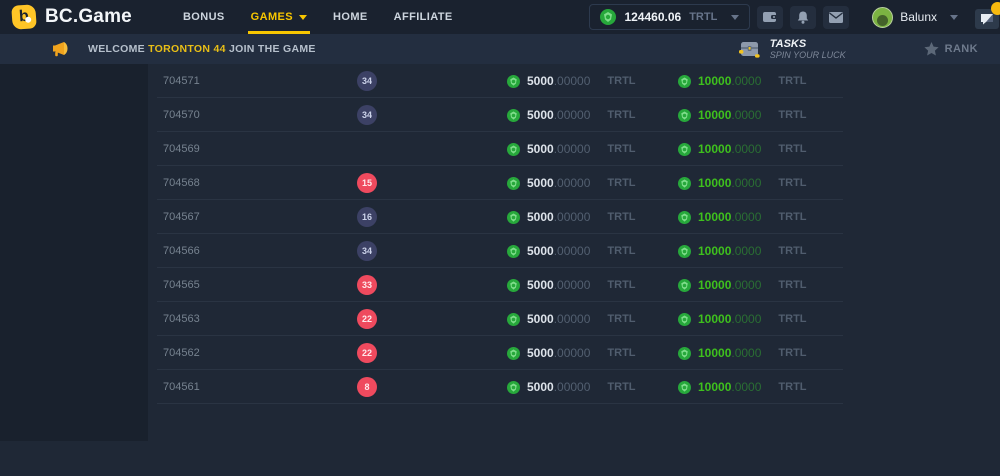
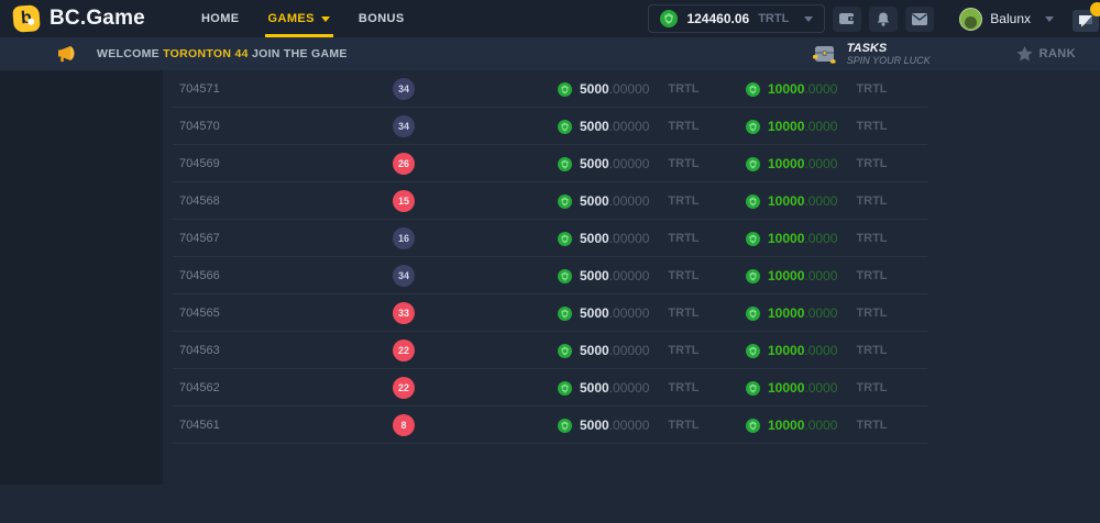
  BC.Game
- BONUS
+ HOME
  GAMES
- HOME
+ BONUS
- AFFILIATE
  124460.06
  TRTL
  Balunx
  WELCOME TORONTON 44 JOIN THE GAME
  TASKS
  SPIN YOUR LUCK
  RANK
  704571
  34
  5000.00000
  TRTL
  10000.0000
  TRTL
  704570
  34
  5000.00000
  TRTL
  10000.0000
  TRTL
  704569
+ 26
  5000.00000
  TRTL
  10000.0000
  TRTL
  704568
  15
  5000.00000
  TRTL
  10000.0000
  TRTL
  704567
  16
  5000.00000
  TRTL
  10000.0000
  TRTL
  704566
  34
  5000.00000
  TRTL
  10000.0000
  TRTL
  704565
  33
  5000.00000
  TRTL
  10000.0000
  TRTL
  704563
  22
  5000.00000
  TRTL
  10000.0000
  TRTL
  704562
  22
  5000.00000
  TRTL
  10000.0000
  TRTL
  704561
  8
  5000.00000
  TRTL
  10000.0000
  TRTL
